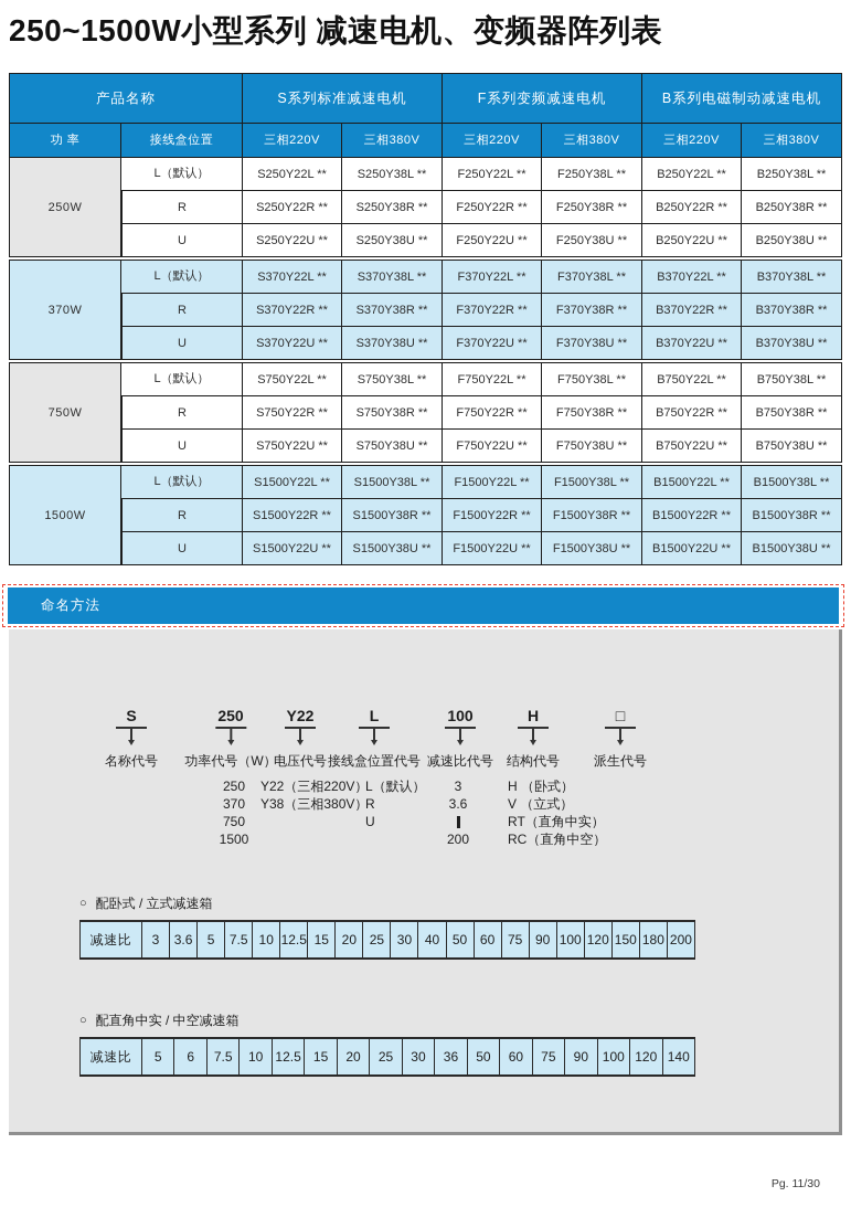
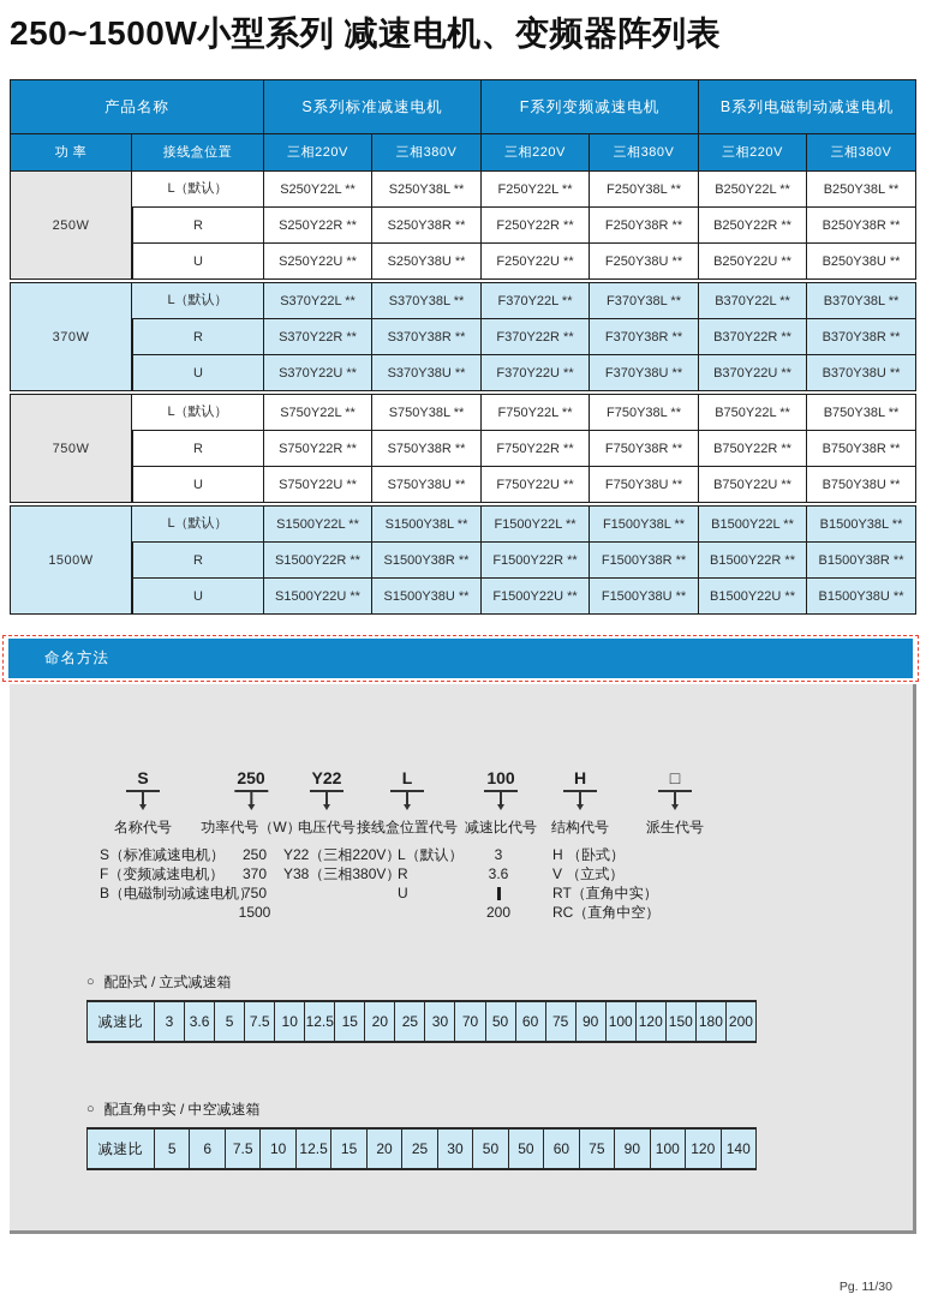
  250~1500W小型系列 减速电机、变频器阵列表
  产品名称	S系列标准减速电机	F系列变频减速电机	B系列电磁制动减速电机
  功 率	接线盒位置	三相220V	三相380V	三相220V	三相380V	三相220V	三相380V
  250W	L（默认）	S250Y22L **	S250Y38L **	F250Y22L **	F250Y38L **	B250Y22L **	B250Y38L **
  R	S250Y22R **	S250Y38R **	F250Y22R **	F250Y38R **	B250Y22R **	B250Y38R **
  U	S250Y22U **	S250Y38U **	F250Y22U **	F250Y38U **	B250Y22U **	B250Y38U **
  370W	L（默认）	S370Y22L **	S370Y38L **	F370Y22L **	F370Y38L **	B370Y22L **	B370Y38L **
  R	S370Y22R **	S370Y38R **	F370Y22R **	F370Y38R **	B370Y22R **	B370Y38R **
  U	S370Y22U **	S370Y38U **	F370Y22U **	F370Y38U **	B370Y22U **	B370Y38U **
  750W	L（默认）	S750Y22L **	S750Y38L **	F750Y22L **	F750Y38L **	B750Y22L **	B750Y38L **
  R	S750Y22R **	S750Y38R **	F750Y22R **	F750Y38R **	B750Y22R **	B750Y38R **
  U	S750Y22U **	S750Y38U **	F750Y22U **	F750Y38U **	B750Y22U **	B750Y38U **
  1500W	L（默认）	S1500Y22L **	S1500Y38L **	F1500Y22L **	F1500Y38L **	B1500Y22L **	B1500Y38L **
  R	S1500Y22R **	S1500Y38R **	F1500Y22R **	F1500Y38R **	B1500Y22R **	B1500Y38R **
  U	S1500Y22U **	S1500Y38U **	F1500Y22U **	F1500Y38U **	B1500Y22U **	B1500Y38U **
  命名方法
  ○ 配卧式 / 立式减速箱
- 减速比	3	3.6	5	7.5	10	12.5	15	20	25	30	40	50	60	75	90	100	120	150	180	200
+ 减速比	3	3.6	5	7.5	10	12.5	15	20	25	30	70	50	60	75	90	100	120	150	180	200
  ○ 配直角中实 / 中空减速箱
- 减速比	5	6	7.5	10	12.5	15	20	25	30	36	50	60	75	90	100	120	140
+ 减速比	5	6	7.5	10	12.5	15	20	25	30	50	50	60	75	90	100	120	140
  S
  名称代号
  250
  功率代号（W）
  Y22
  电压代号
  L
  接线盒位置代号
  100
  减速比代号
  H
  结构代号
  □
  派生代号
+ S（标准减速电机）
+ F（变频减速电机）
+ B（电磁制动减速电机）
  250
  370
  750
  1500
  Y22（三相220V）
  Y38（三相380V）
  L（默认）
  R
  U
  3
  3.6
  200
  H （卧式）
  V （立式）
  RT（直角中实）
  RC（直角中空）
  Pg. 11/30
